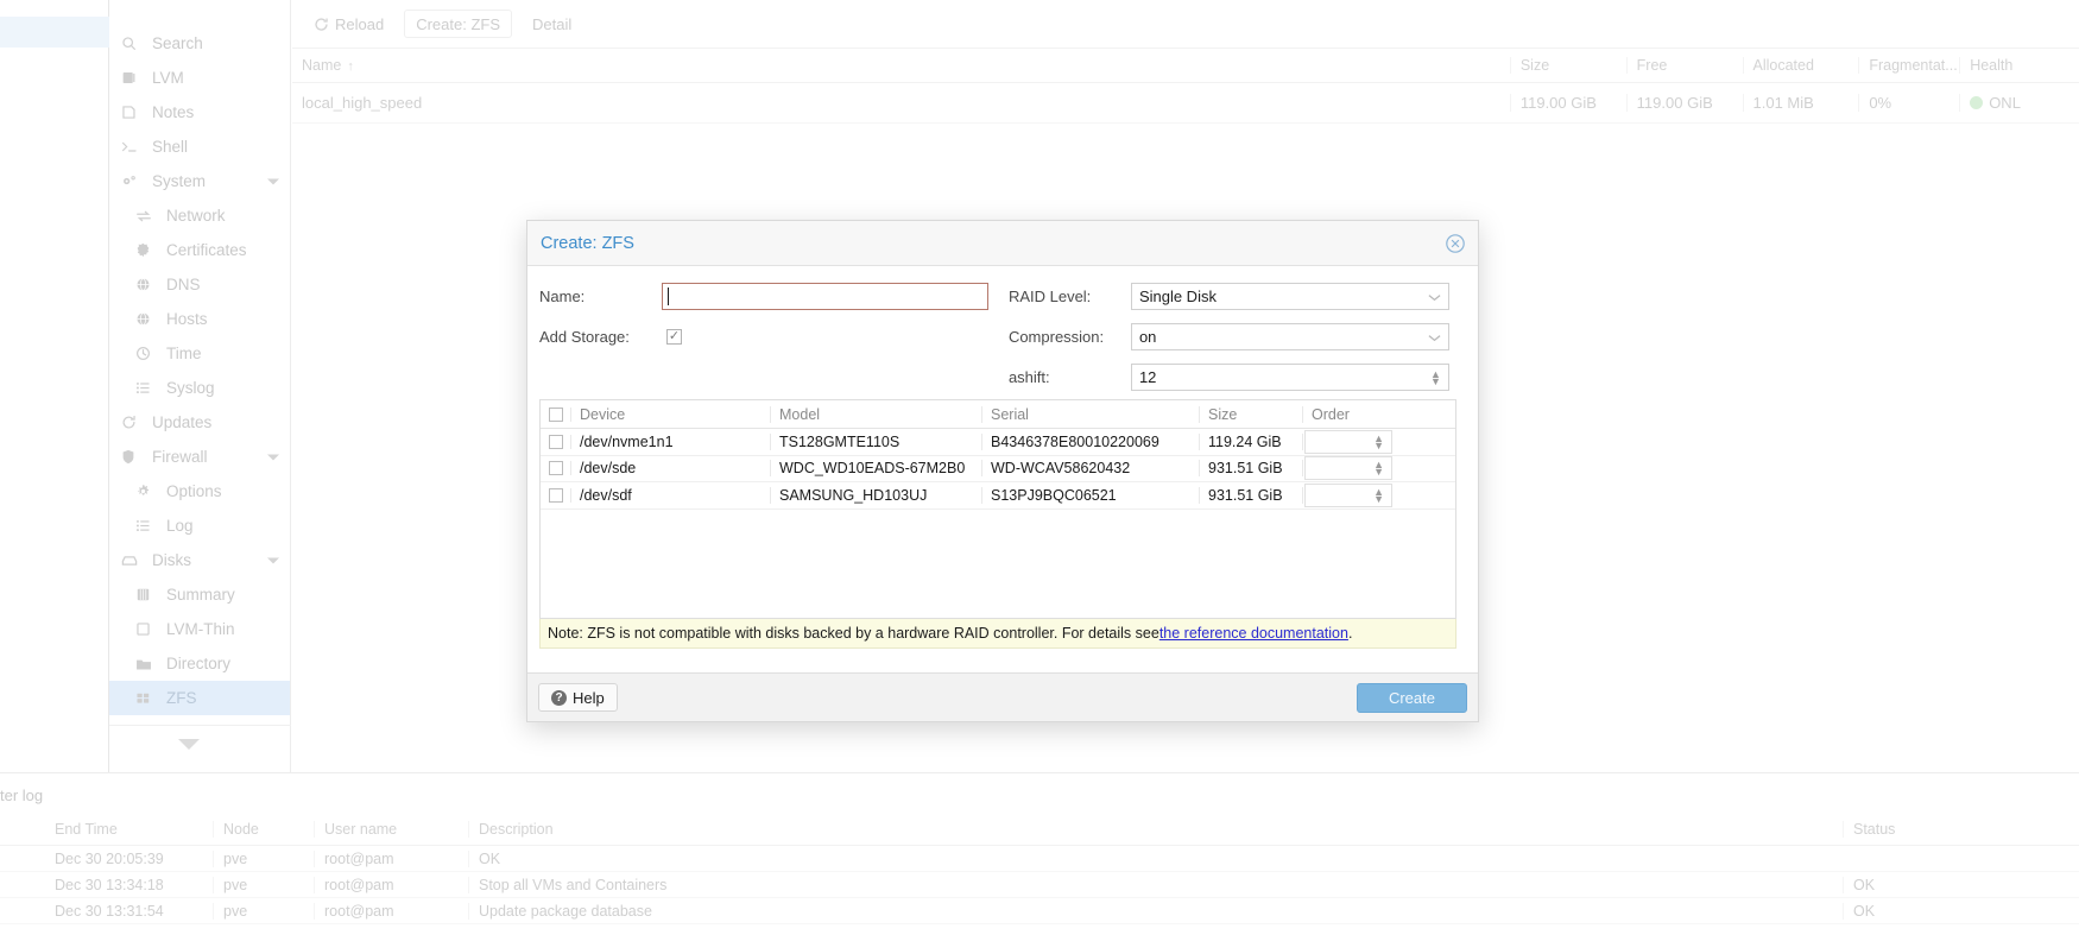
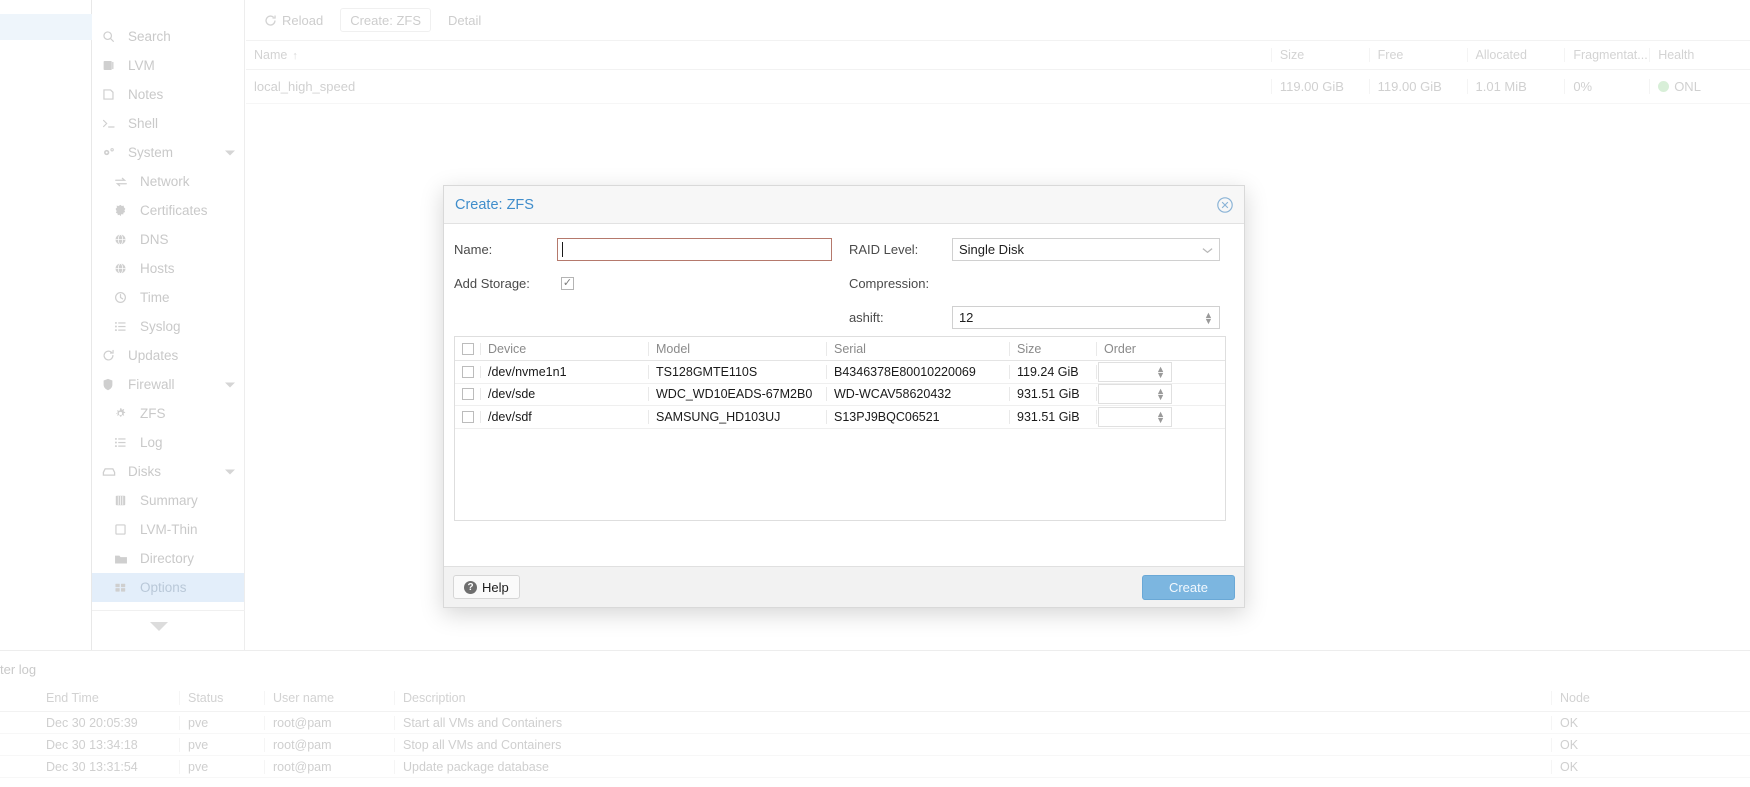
  Search
  LVM
  Notes
  Shell
  System
  Network
  Certificates
  DNS
  Hosts
  Time
  Syslog
  Updates
  Firewall
- Options
+ ZFS
  Log
  Disks
  Summary
  LVM-Thin
  Directory
- ZFS
+ Options
  Reload
  Create: ZFS
  Detail
  Name ↑
  Size
  Free
  Allocated
  Fragmentat...
  Health
  local_high_speed
  119.00 GiB
  119.00 GiB
  1.01 MiB
  0%
  ONL
  ter log
  End Time
- Node
+ Status
  User name
  Description
- Status
+ Node
  Dec 30 20:05:39
  pve
  root@pam
+ Start all VMs and Containers
  OK
  Dec 30 13:34:18
  pve
  root@pam
  Stop all VMs and Containers
  OK
  Dec 30 13:31:54
  pve
  root@pam
  Update package database
  OK
  Create: ZFS
  Name:
  Add Storage:
  ✓
  RAID Level:
  Single Disk
  Compression:
- on
  ashift:
  12
  ▲
  ▼
  Device
  Model
  Serial
  Size
  Order
  /dev/nvme1n1
  TS128GMTE110S
  B4346378E80010220069
  119.24 GiB
  ▲
  ▼
  /dev/sde
  WDC_WD10EADS-67M2B0
  WD-WCAV58620432
  931.51 GiB
  ▲
  ▼
  /dev/sdf
  SAMSUNG_HD103UJ
  S13PJ9BQC06521
  931.51 GiB
  ▲
  ▼
- Note: ZFS is not compatible with disks backed by a hardware RAID controller. For details see
- the reference documentation
- .
  ?
  Help
  Create
